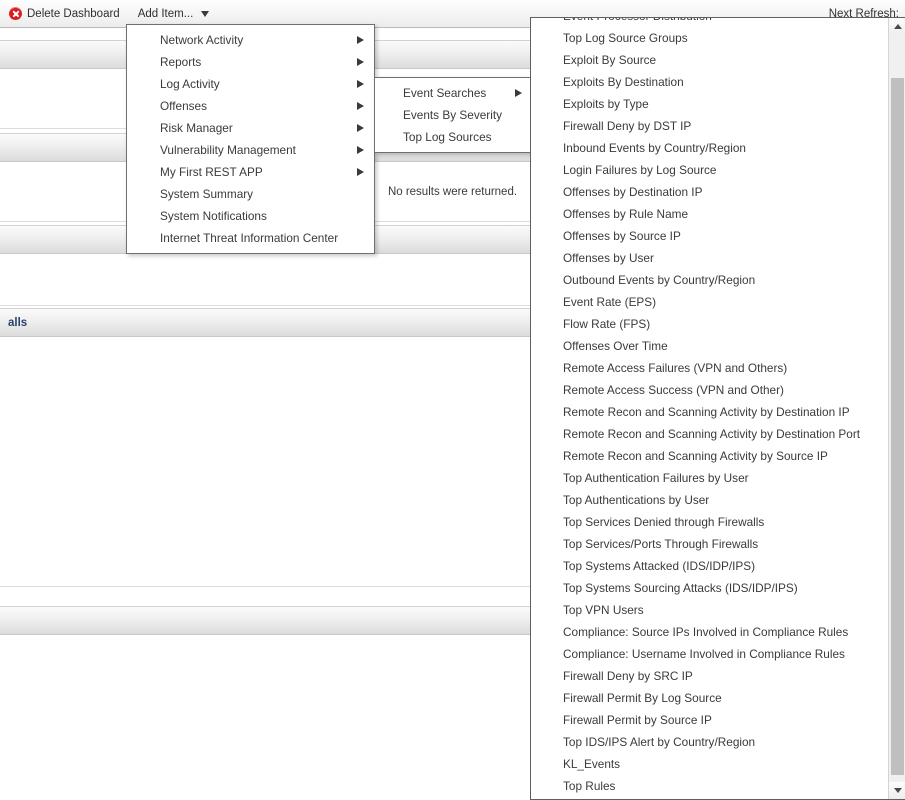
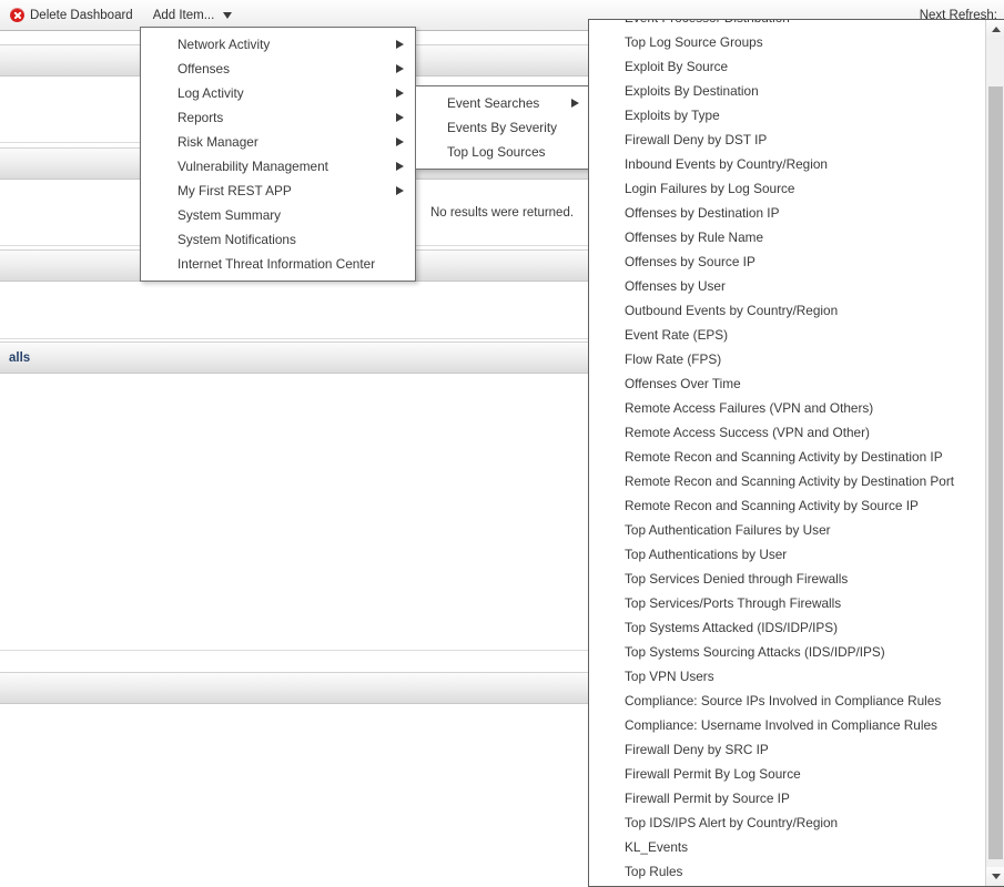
  No results were returned.
  alls
  Delete Dashboard
  Add Item...
  Next Refresh:
  Network Activity
- Reports
+ Offenses
  Log Activity
- Offenses
+ Reports
  Risk Manager
  Vulnerability Management
  My First REST APP
  System Summary
  System Notifications
  Internet Threat Information Center
  Event Searches
  Events By Severity
  Top Log Sources
  Top Log Source Groups
  Exploit By Source
  Exploits By Destination
  Exploits by Type
  Firewall Deny by DST IP
  Inbound Events by Country/Region
  Login Failures by Log Source
  Offenses by Destination IP
  Offenses by Rule Name
  Offenses by Source IP
  Offenses by User
  Outbound Events by Country/Region
  Event Rate (EPS)
  Flow Rate (FPS)
  Offenses Over Time
  Remote Access Failures (VPN and Others)
  Remote Access Success (VPN and Other)
  Remote Recon and Scanning Activity by Destination IP
  Remote Recon and Scanning Activity by Destination Port
  Remote Recon and Scanning Activity by Source IP
  Top Authentication Failures by User
  Top Authentications by User
  Top Services Denied through Firewalls
  Top Services/Ports Through Firewalls
  Top Systems Attacked (IDS/IDP/IPS)
  Top Systems Sourcing Attacks (IDS/IDP/IPS)
  Top VPN Users
  Compliance: Source IPs Involved in Compliance Rules
  Compliance: Username Involved in Compliance Rules
  Firewall Deny by SRC IP
  Firewall Permit By Log Source
  Firewall Permit by Source IP
  Top IDS/IPS Alert by Country/Region
  KL_Events
  Top Rules
